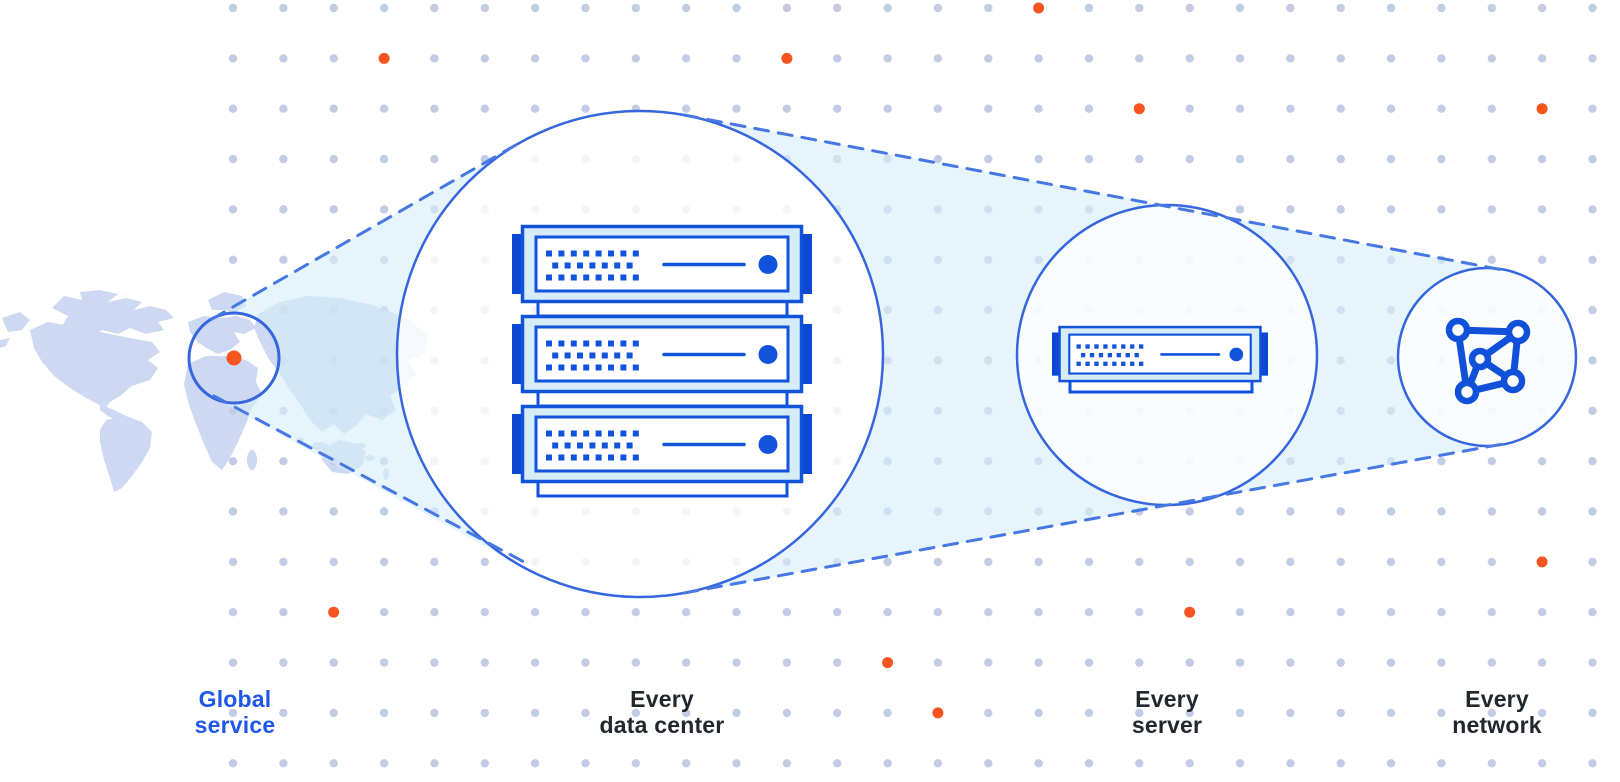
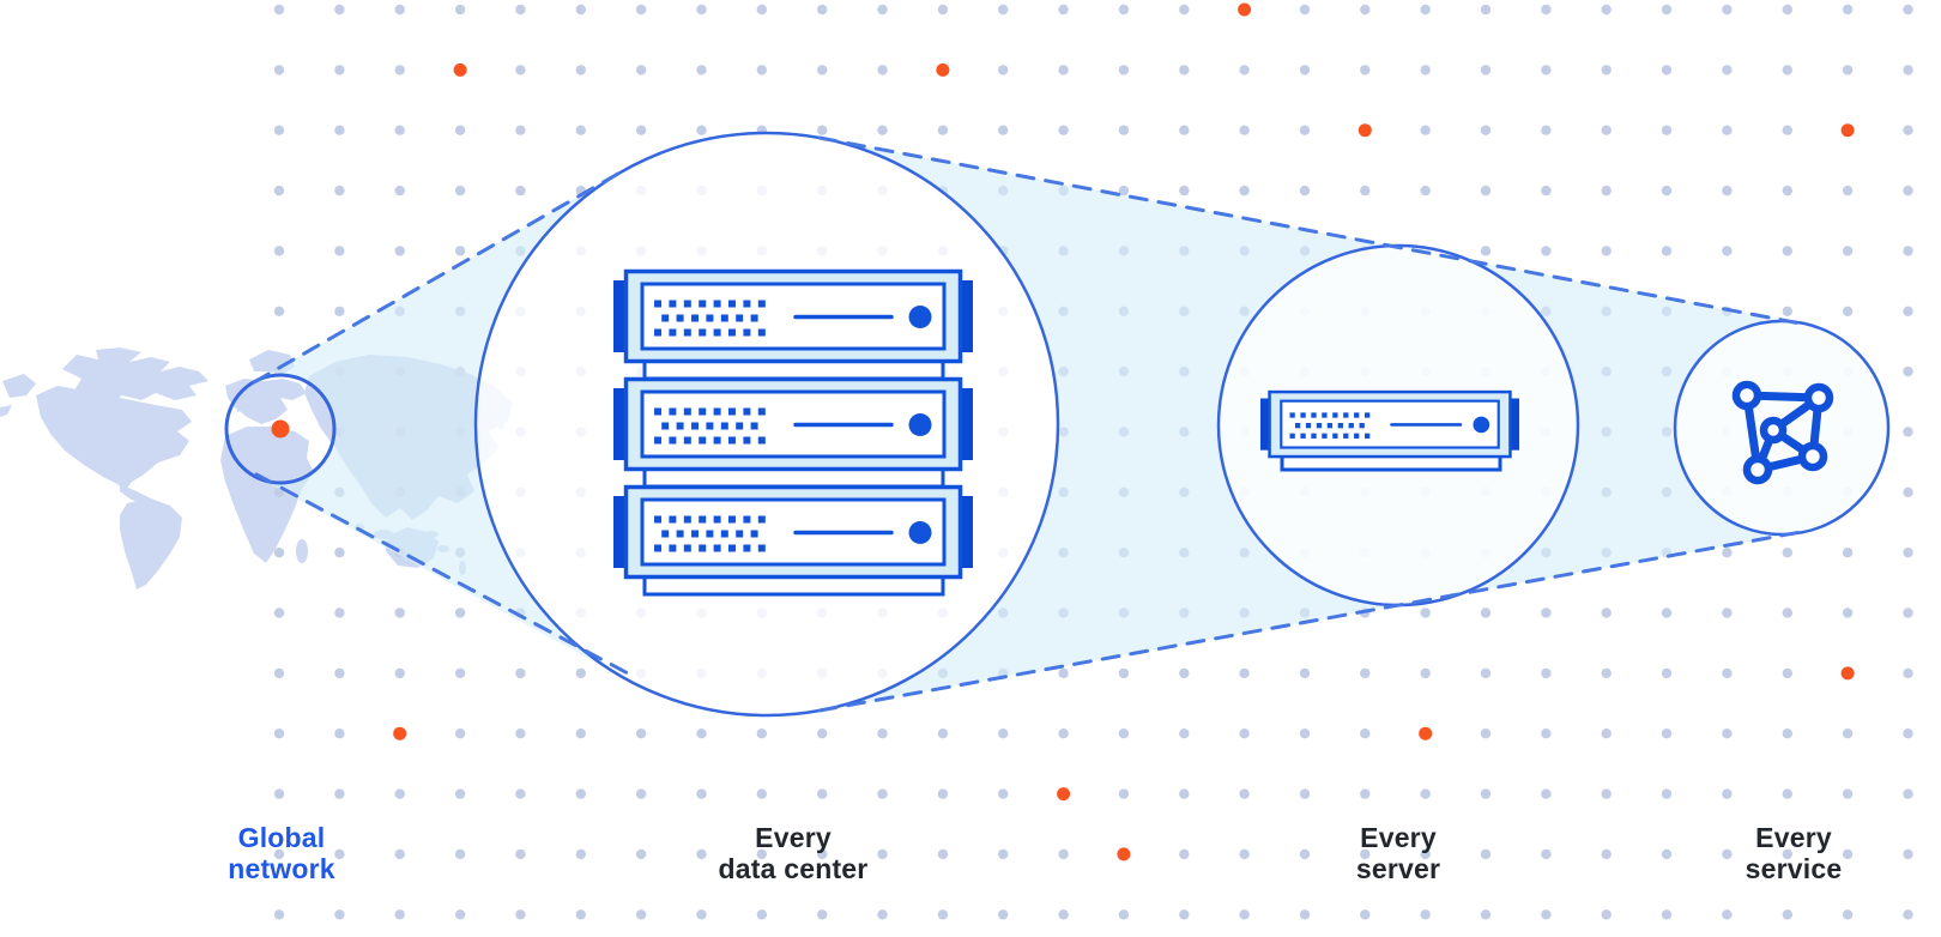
  Global
- service
+ network
  Every
  data center
  Every
  server
  Every
- network
+ service
